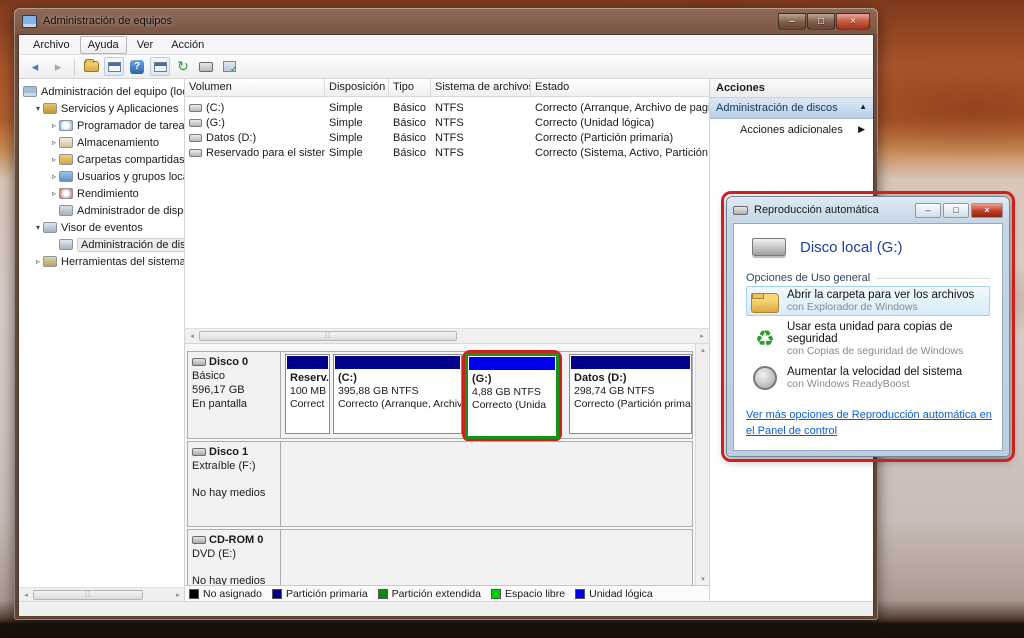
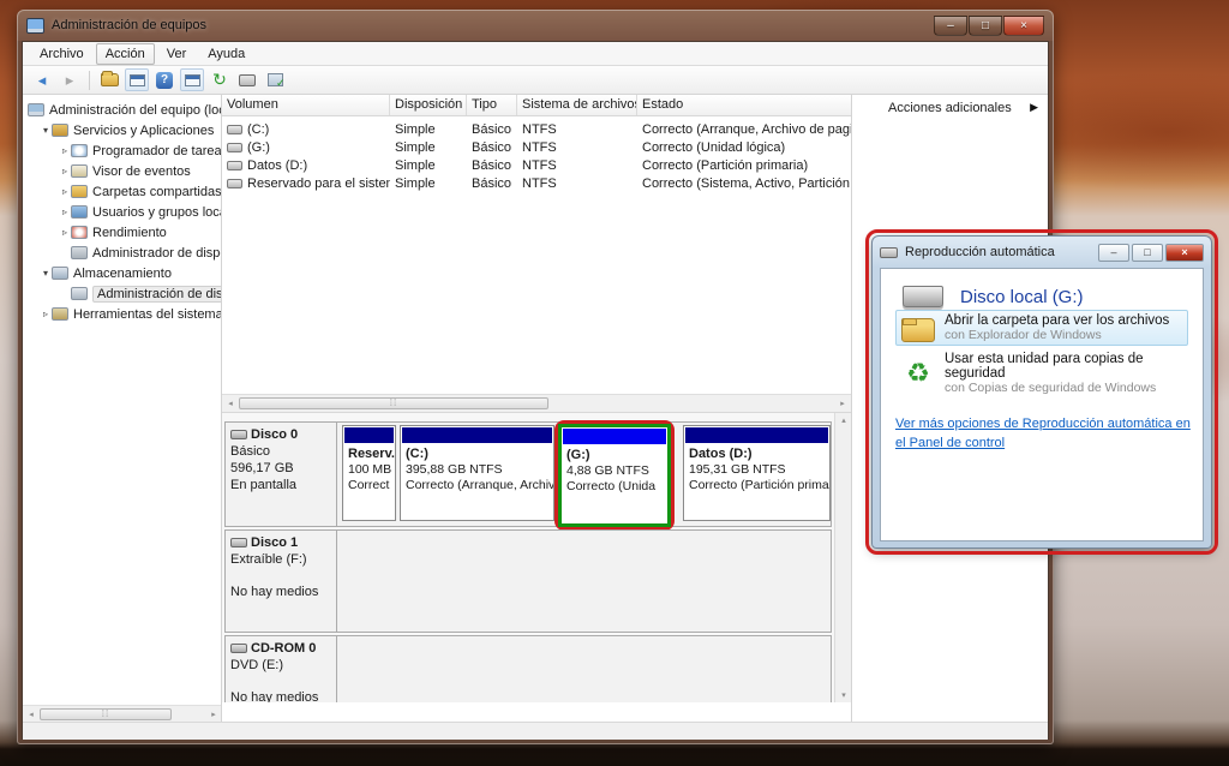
  Administración de equipos
  –
  □
  ×
  Archivo
- Ayuda
+ Acción
  Ver
- Acción
+ Ayuda
  ◂
  ▸
  ?
  ↻
  Administración del equipo (lo
  ▾
  Servicios y Aplicaciones
  ▹
  Programador de tarea
  ▹
- Almacenamiento
+ Visor de eventos
  ▹
  Carpetas compartidas
  ▹
  Usuarios y grupos loc
  ▹
  Rendimiento
  Administrador de disp
  ▾
- Visor de eventos
+ Almacenamiento
  Administración de dis
  ▹
  Herramientas del sistema
  Volumen
  Disposición
  Tipo
  Sistema de archivo
  Estado
  (C:)
  Simple
  Básico
  NTFS
  Correcto (Arranque, Archivo de pag
  (G:)
  Simple
  Básico
  NTFS
  Correcto (Unidad lógica)
  Datos (D:)
  Simple
  Básico
  NTFS
  Correcto (Partición primaria)
  Reservado para el siste
  Simple
  Básico
  NTFS
  Correcto (Sistema, Activo, Partición
  Disco 0
  Básico
  596,17 GB
  En pantalla
  Reserv.
  100 MB
  Correct
  (C:)
  395,88 GB NTFS
  Correcto (Arranque, Archiv
  (G:)
  4,88 GB NTFS
  Correcto (Unida
  Datos (D:)
- 298,74 GB NTFS
+ 195,31 GB NTFS
  Correcto (Partición prima
  Disco 1
  Extraíble (F:)
  No hay medios
  CD-ROM 0
  DVD (E:)
  No hay medios
- No asignado
- Partición primaria
- Partición extendida
- Espacio libre
- Unidad lógica
- Acciones
- Administración de discos
- ▲
  Acciones adicionales
  ▶
  Reproducción automática
  –
  □
  ×
  Disco local (G:)
- Opciones de Uso general
  Abrir la carpeta para ver los archivos
  con Explorador de Windows
  ♻
  Usar esta unidad para copias de seguridad
  con Copias de seguridad de Windows
- Aumentar la velocidad del sistema
- con Windows ReadyBoost
  Ver más opciones de Reproducción automática en el Panel de control
